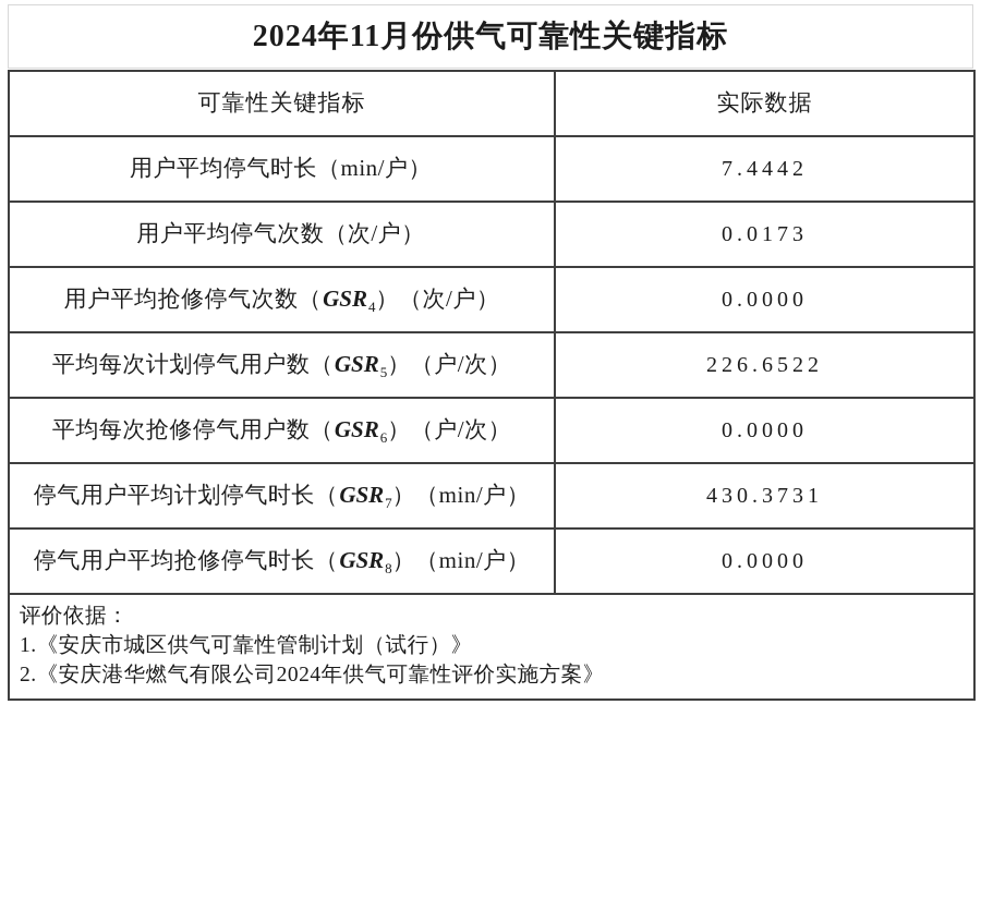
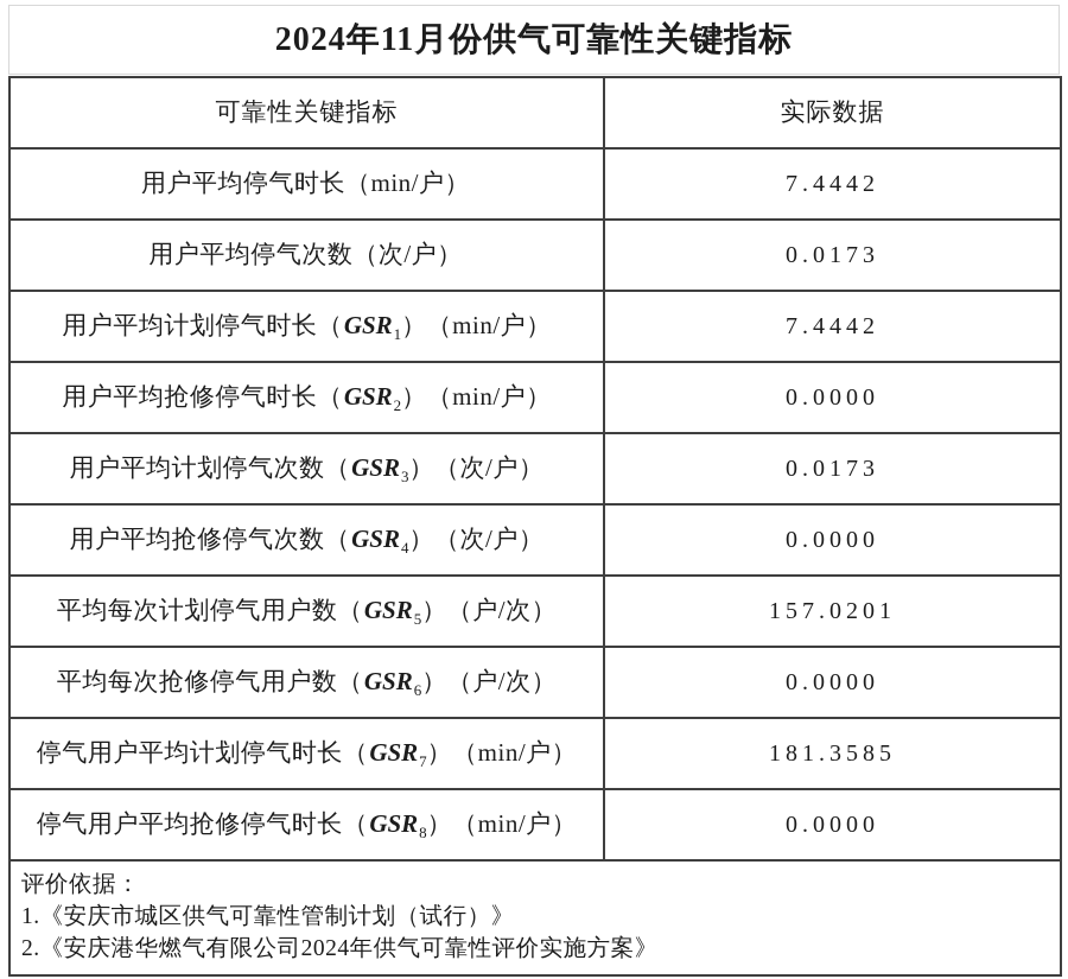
  2024年11月份供气可靠性关键指标
  可靠性关键指标	实际数据
  用户平均停气时长（min/户）	7.4442
  用户平均停气次数（次/户）	0.0173
+ 用户平均计划停气时长（GSR1）（min/户）	7.4442
+ 用户平均抢修停气时长（GSR2）（min/户）	0.0000
+ 用户平均计划停气次数（GSR3）（次/户）	0.0173
  用户平均抢修停气次数（GSR4）（次/户）	0.0000
- 平均每次计划停气用户数（GSR5）（户/次）	226.6522
+ 平均每次计划停气用户数（GSR5）（户/次）	157.0201
  平均每次抢修停气用户数（GSR6）（户/次）	0.0000
- 停气用户平均计划停气时长（GSR7）（min/户）	430.3731
+ 停气用户平均计划停气时长（GSR7）（min/户）	181.3585
  停气用户平均抢修停气时长（GSR8）（min/户）	0.0000
  评价依据： 1.《安庆市城区供气可靠性管制计划（试行）》 2.《安庆港华燃气有限公司2024年供气可靠性评价实施方案》
